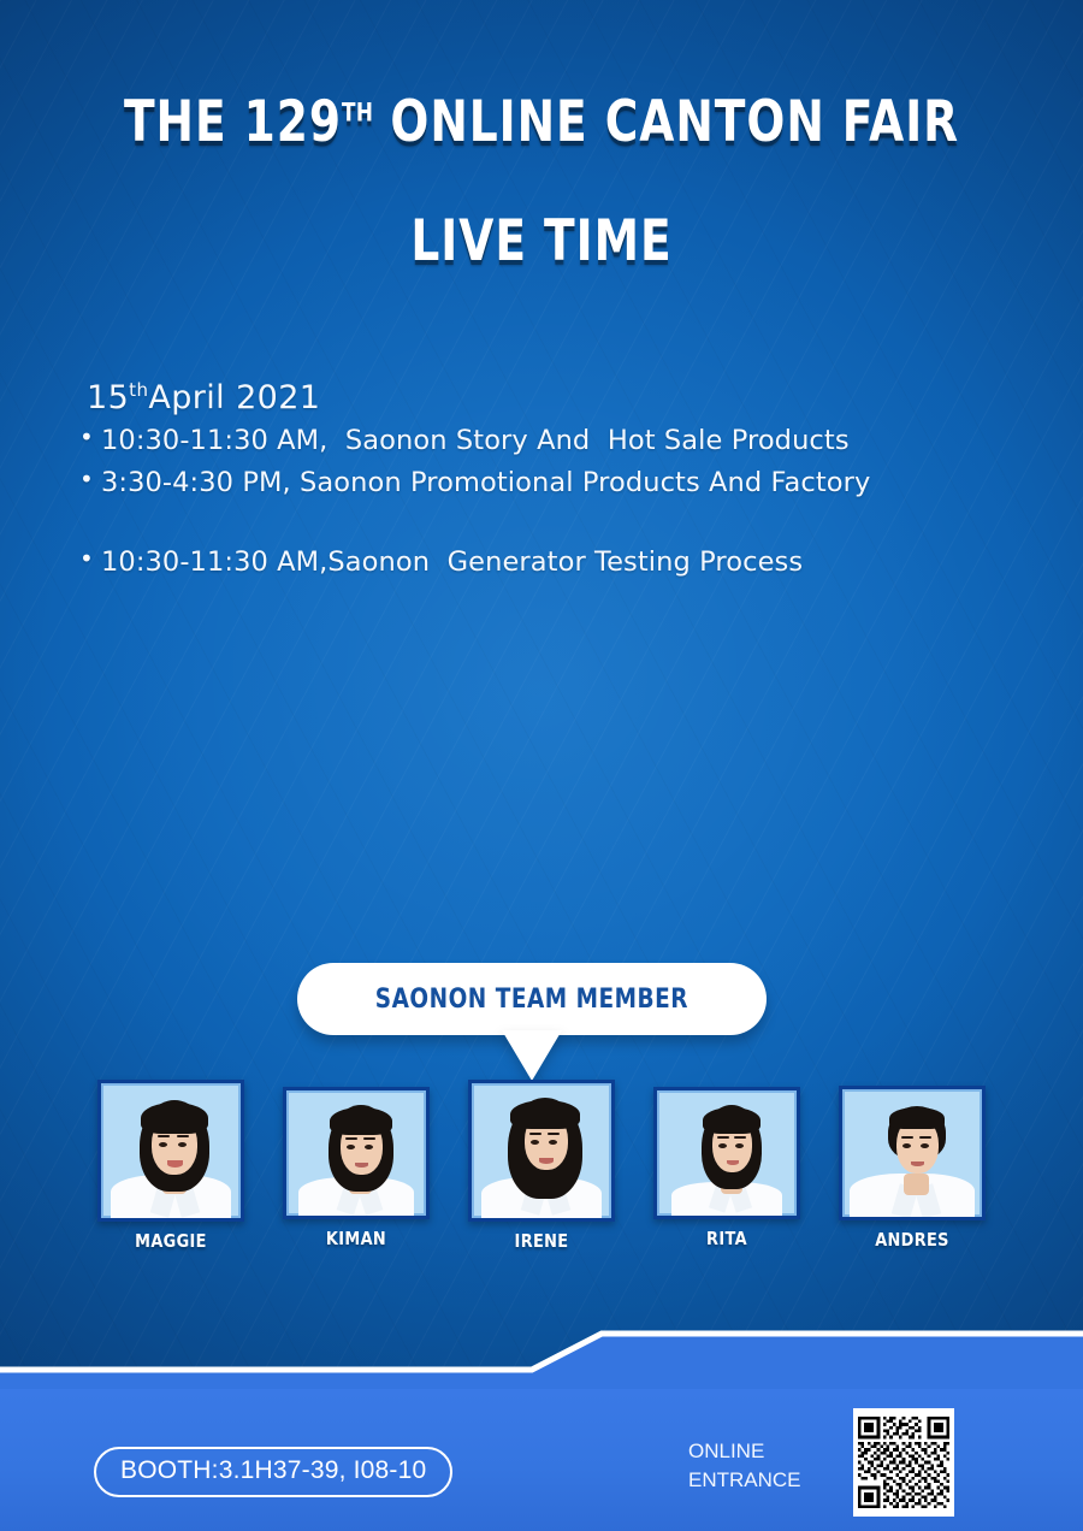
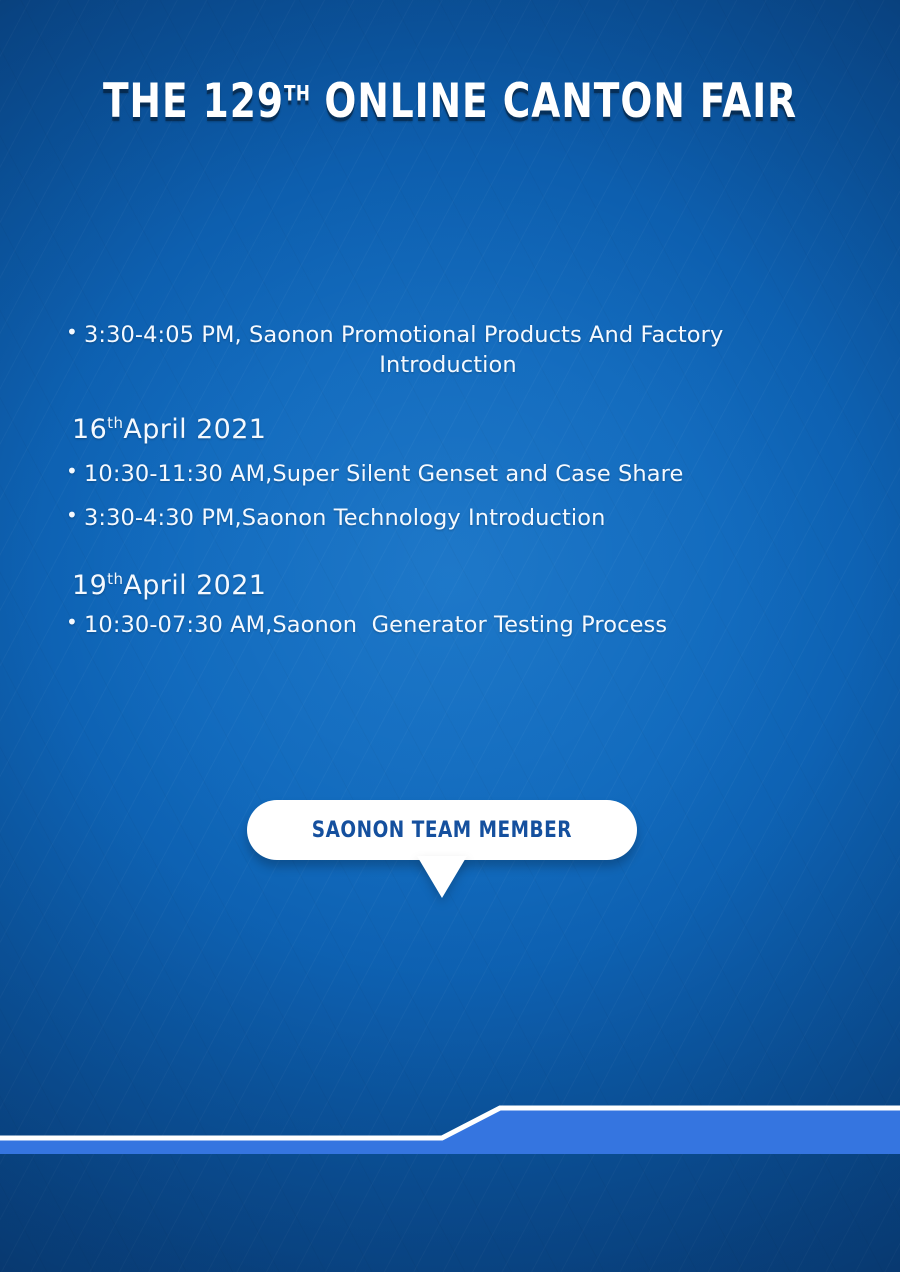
  THE 129TH ONLINE CANTON FAIR
- LIVE TIME
- 15thApril 2021
- 10:30-11:30 AM, Saonon Story And Hot Sale Products
- 3:30-4:30 PM, Saonon Promotional Products And Factory
+ 3:30-4:05 PM, Saonon Promotional Products And Factory
+ Introduction
+ 16thApril 2021
+ 10:30-11:30 AM,Super Silent Genset and Case Share
+ 3:30-4:30 PM,Saonon Technology Introduction
+ 19thApril 2021
- 10:30-11:30 AM,Saonon Generator Testing Process
+ 10:30-07:30 AM,Saonon Generator Testing Process
  SAONON TEAM MEMBER
- MAGGIE
- KIMAN
- IRENE
- RITA
- ANDRES
- BOOTH:3.1H37-39, I08-10
- ONLINE
- ENTRANCE
